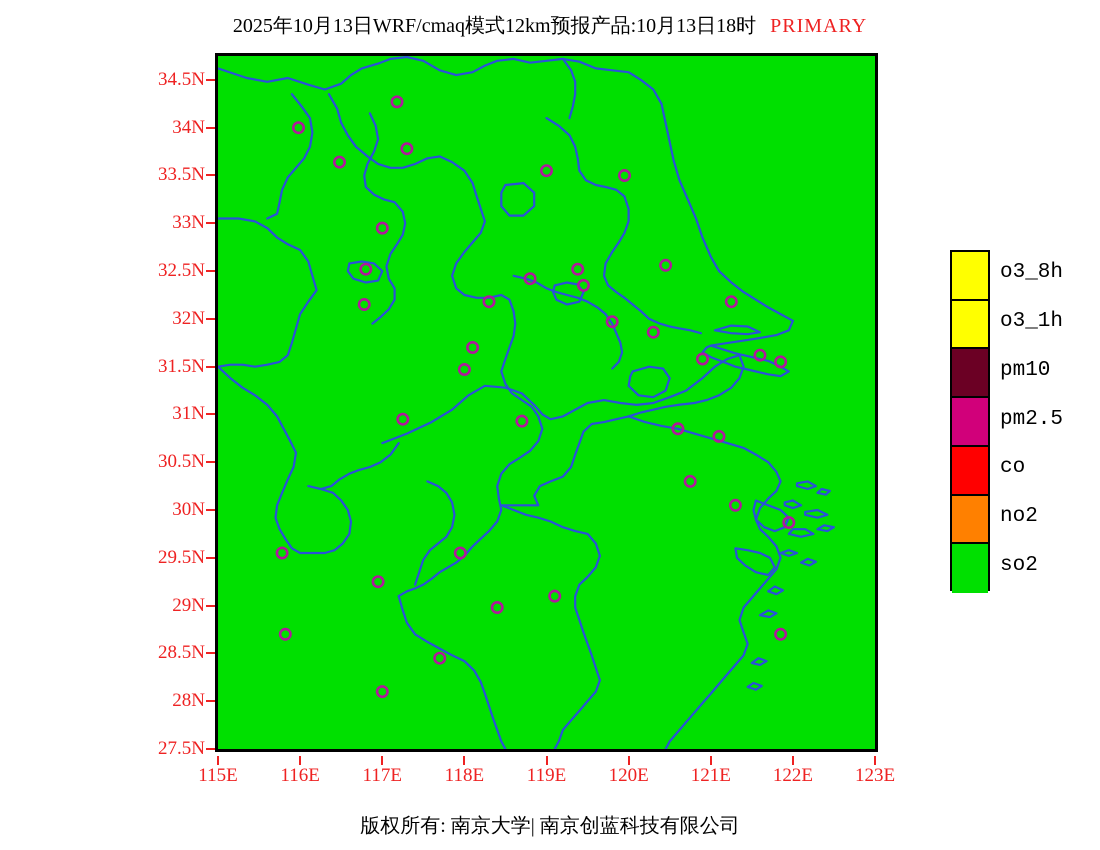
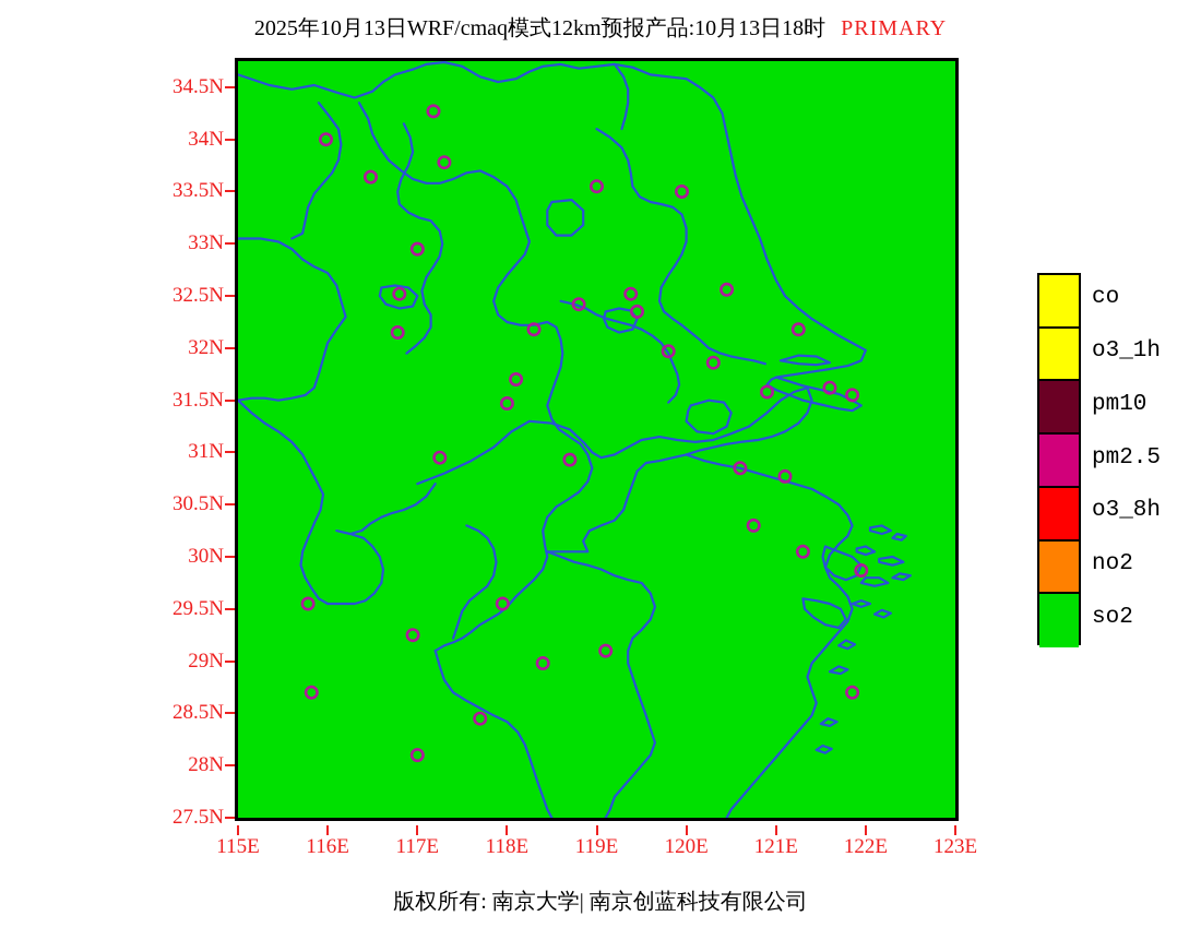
  2025年10月13日WRF/cmaq模式12km预报产品:10月13日18时 PRIMARY
  34.5N
  34N
  33.5N
  33N
  32.5N
  32N
  31.5N
  31N
  30.5N
  30N
  29.5N
  29N
  28.5N
  28N
  27.5N
  115E
  116E
  117E
  118E
  119E
  120E
  121E
  122E
  123E
- o3_8h
+ co
  o3_1h
  pm10
  pm2.5
- co
+ o3_8h
  no2
  so2
  版权所有: 南京大学| 南京创蓝科技有限公司
